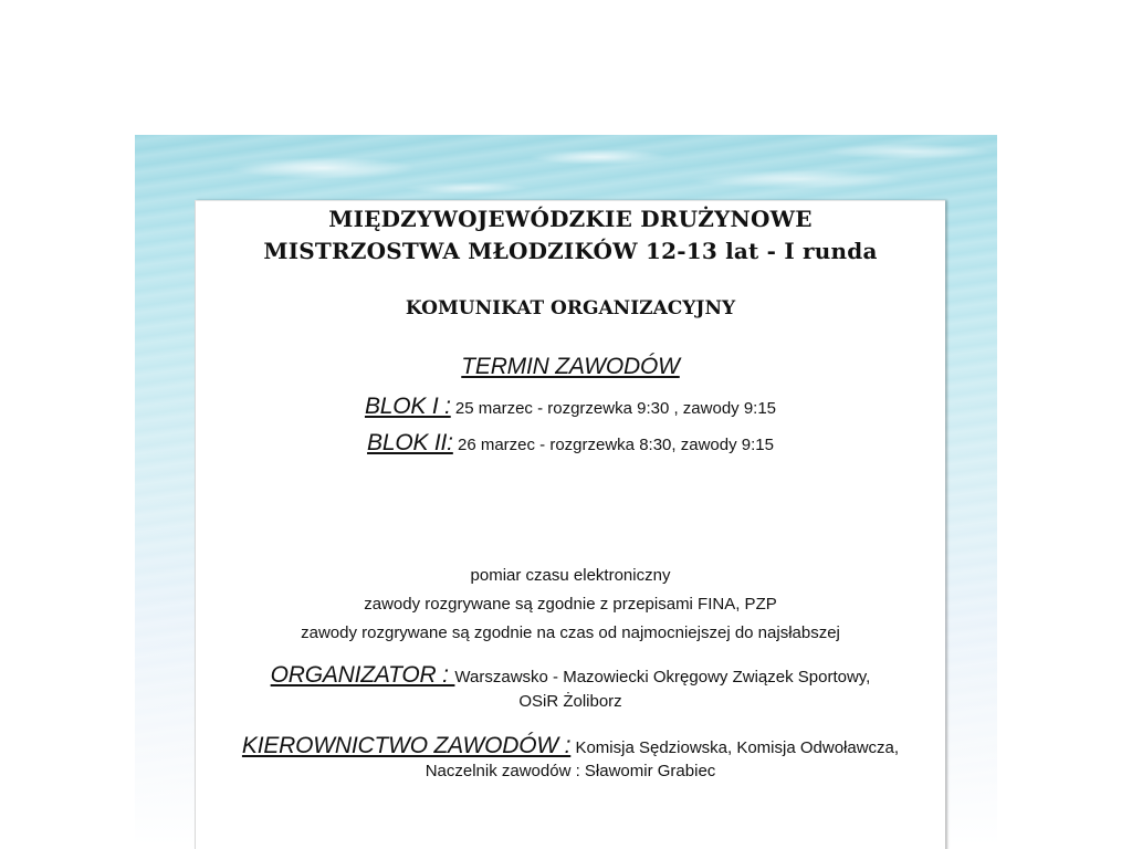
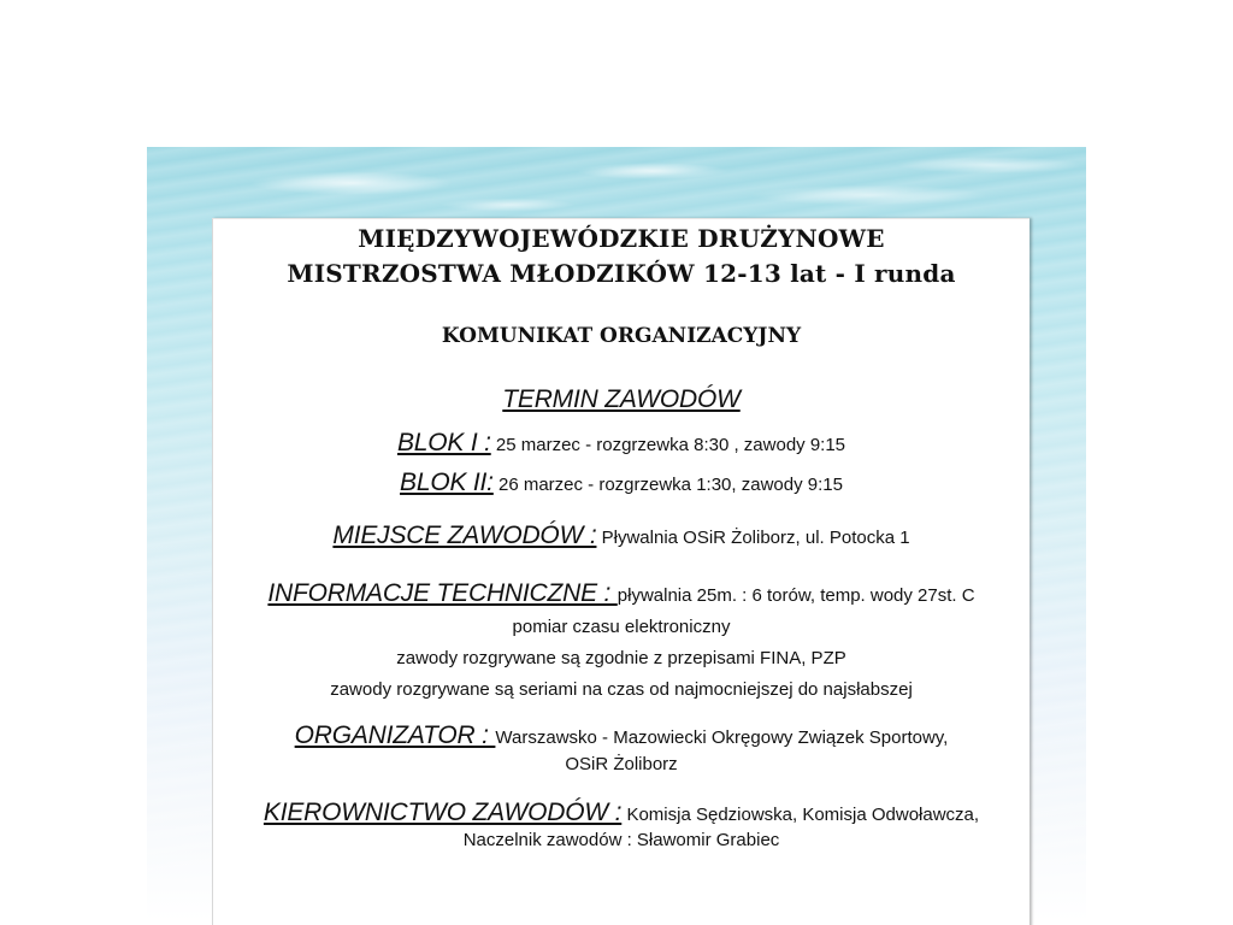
  MIĘDZYWOJEWÓDZKIE DRUŻYNOWE
  MISTRZOSTWA MŁODZIKÓW 12-13 lat - I runda
  KOMUNIKAT ORGANIZACYJNY
  TERMIN ZAWODÓW
- BLOK I : 25 marzec - rozgrzewka 9:30 , zawody 9:15
+ BLOK I : 25 marzec - rozgrzewka 8:30 , zawody 9:15
- BLOK II: 26 marzec - rozgrzewka 8:30, zawody 9:15
+ BLOK II: 26 marzec - rozgrzewka 1:30, zawody 9:15
+ MIEJSCE ZAWODÓW : Pływalnia OSiR Żoliborz, ul. Potocka 1
+ INFORMACJE TECHNICZNE : pływalnia 25m. : 6 torów, temp. wody 27st. C
  pomiar czasu elektroniczny
  zawody rozgrywane są zgodnie z przepisami FINA, PZP
- zawody rozgrywane są zgodnie na czas od najmocniejszej do najsłabszej
+ zawody rozgrywane są seriami na czas od najmocniejszej do najsłabszej
  ORGANIZATOR : Warszawsko - Mazowiecki Okręgowy Związek Sportowy,
  OSiR Żoliborz
  KIEROWNICTWO ZAWODÓW : Komisja Sędziowska, Komisja Odwoławcza,
  Naczelnik zawodów : Sławomir Grabiec
